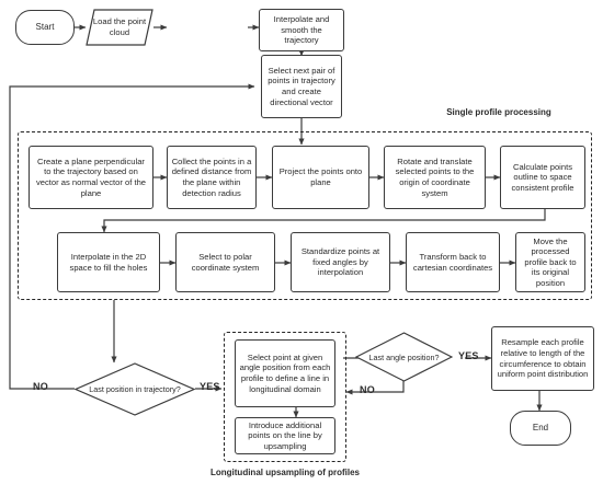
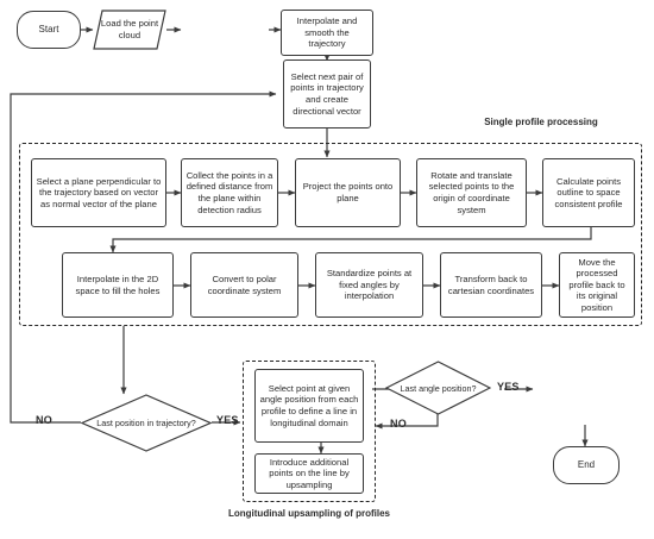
  Single profile processing
  Longitudinal upsampling of profiles
  Start
  Load the point cloud
  Interpolate and smooth the trajectory
  Select next pair of points in trajectory and create directional vector
- Create a plane perpendicular to the trajectory based on vector as normal vector of the plane
+ Select a plane perpendicular to the trajectory based on vector as normal vector of the plane
  Collect the points in a defined distance from the plane within detection radius
  Project the points onto plane
  Rotate and translate selected points to the origin of coordinate system
  Calculate points outline to space consistent profile
  Interpolate in the 2D space to fill the holes
- Select to polar coordinate system
+ Convert to polar coordinate system
  Standardize points at fixed angles by interpolation
  Transform back to cartesian coordinates
  Move the processed profile back to its original position
  Last position in trajectory?
  NO
  YES
  Select point at given angle position from each profile to define a line in longitudinal domain
  Introduce additional points on the line by upsampling
  Last angle position?
  YES
  NO
- Resample each profile relative to length of the circumference to obtain uniform point distribution
  End
